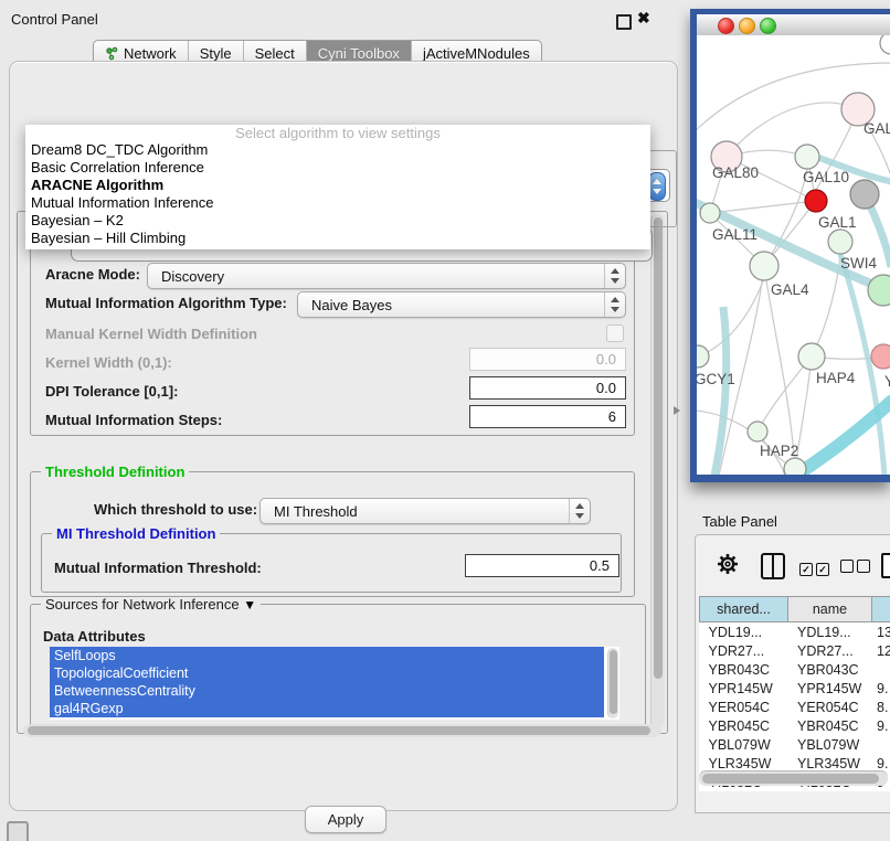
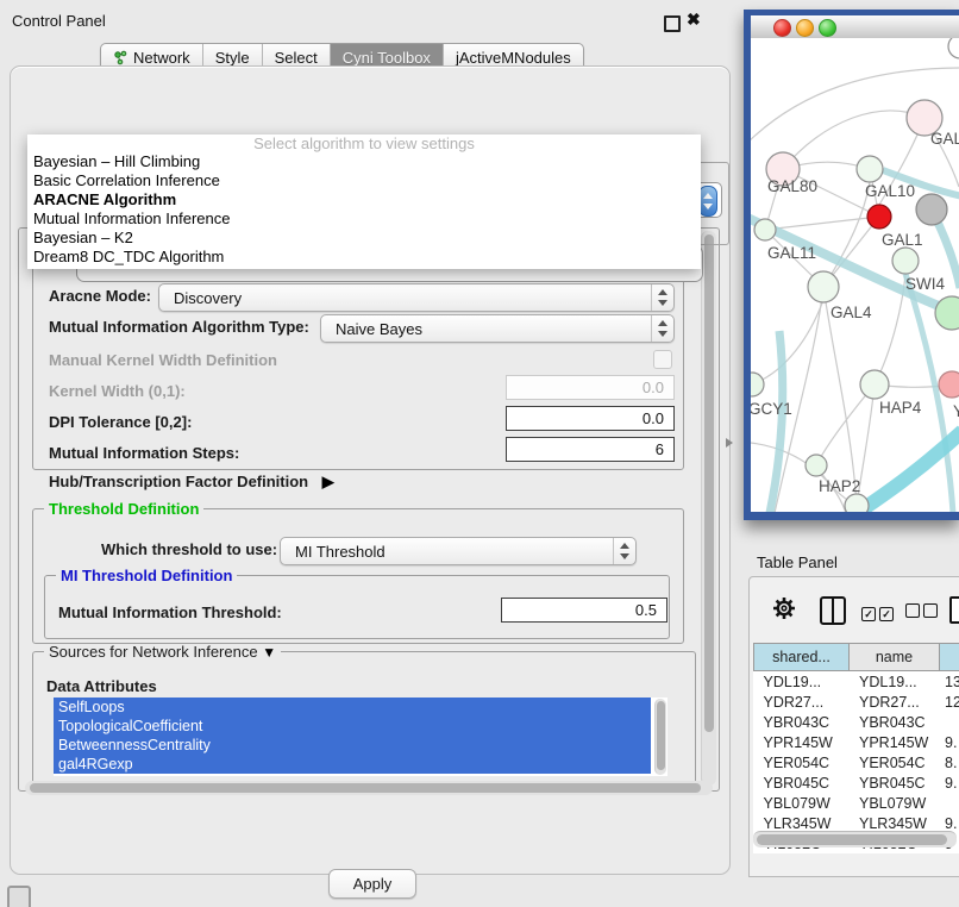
  Control Panel
  ✖
  Network
  Style
  Select
  Cyni Toolbox
  jActiveMNodules
  Select algorithm to view settings
- Dream8 DC_TDC Algorithm
+ Bayesian – Hill Climbing
  Basic Correlation Inference
  ARACNE Algorithm
  Mutual Information Inference
  Bayesian – K2
- Bayesian – Hill Climbing
+ Dream8 DC_TDC Algorithm
  Aracne Mode:
  Discovery
  Mutual Information Algorithm Type:
  Naive Bayes
  Manual Kernel Width Definition
  Kernel Width (0,1):
  0.0
- DPI Tolerance [0,1]:
+ DPI Tolerance [0,2]:
  0.0
  Mutual Information Steps:
  6
+ Hub/Transcription Factor Definition ▶
  Threshold Definition
  Which threshold to use:
  MI Threshold
  MI Threshold Definition
  Mutual Information Threshold:
  0.5
  Sources for Network Inference ▼
  Data Attributes
  SelfLoops
  TopologicalCoefficient
  BetweennessCentrality
  gal4RGexp
  Apply
  GAL80
  GAL10
  GAL1
  GAL11
  SWI4
  GAL4
  GCY1
  HAP4
  HAP2
  GAL
  Table Panel
  ✓ ✓
  shared...	name
  YDL19...	YDL19...	13
  YDR27...	YDR27...	12
  YBR043C	YBR043C
  YPR145W	YPR145W	9.
  YER054C	YER054C	8.
  YBR045C	YBR045C	9.
  YBL079W	YBL079W
  YLR345W	YLR345W	9.
